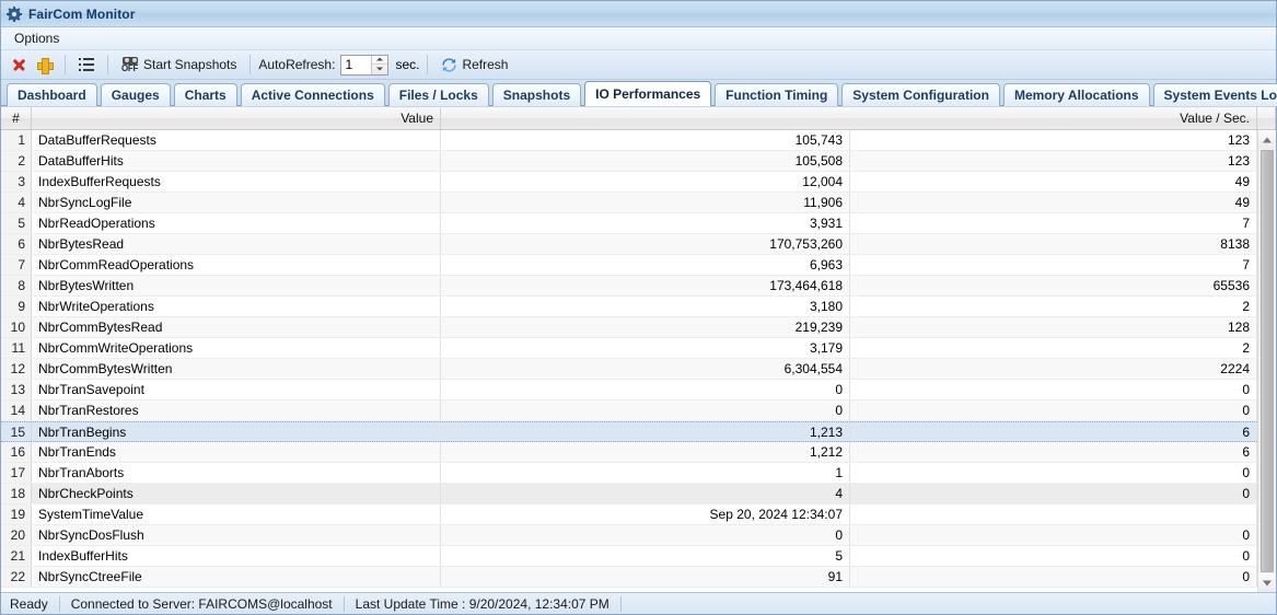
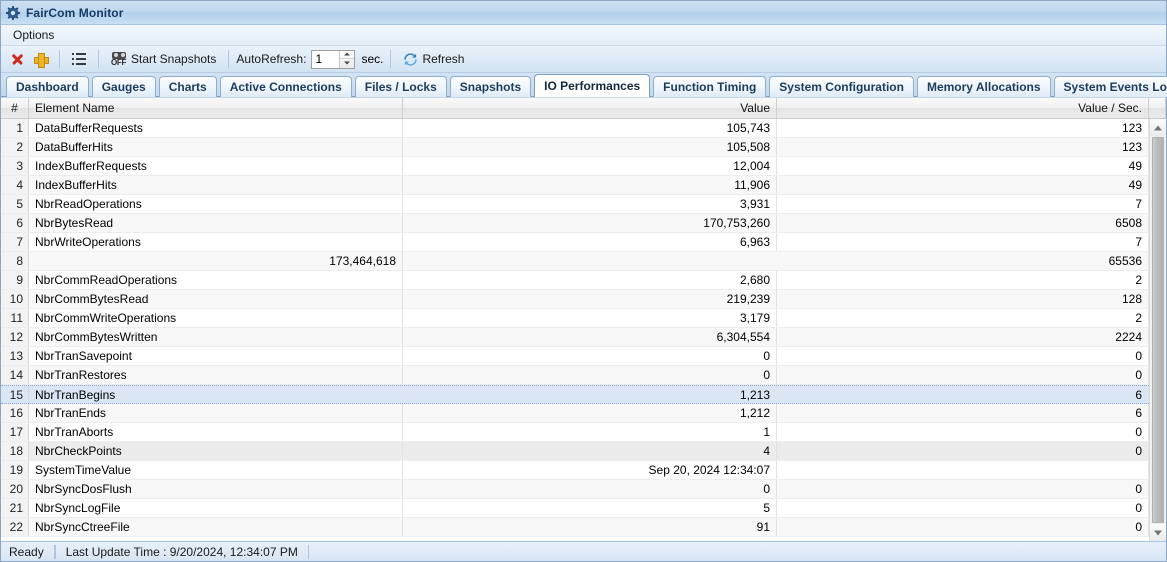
  FairCom Monitor
  Options
  OFF
  Start Snapshots
  AutoRefresh:
  1
  sec.
  Refresh
  Dashboard
  Gauges
  Charts
  Active Connections
  Files / Locks
  Snapshots
  IO Performances
  Function Timing
  System Configuration
  Memory Allocations
  System Events Lo
  #
+ Element Name
  Value
  Value / Sec.
  1
  DataBufferRequests
  105,743
  123
  2
  DataBufferHits
  105,508
  123
  3
  IndexBufferRequests
  12,004
  49
  4
- NbrSyncLogFile
+ IndexBufferHits
  11,906
  49
  5
  NbrReadOperations
  3,931
  7
  6
  NbrBytesRead
  170,753,260
- 8138
+ 6508
  7
- NbrCommReadOperations
+ NbrWriteOperations
  6,963
  7
  8
- NbrBytesWritten
  173,464,618
  65536
  9
- NbrWriteOperations
+ NbrCommReadOperations
- 3,180
+ 2,680
  2
  10
  NbrCommBytesRead
  219,239
  128
  11
  NbrCommWriteOperations
  3,179
  2
  12
  NbrCommBytesWritten
  6,304,554
  2224
  13
  NbrTranSavepoint
  0
  0
  14
  NbrTranRestores
  0
  0
  15
  NbrTranBegins
  1,213
  6
  16
  NbrTranEnds
  1,212
  6
  17
  NbrTranAborts
  1
  0
  18
  NbrCheckPoints
  4
  0
  19
  SystemTimeValue
  Sep 20, 2024 12:34:07
  20
  NbrSyncDosFlush
  0
  0
  21
- IndexBufferHits
+ NbrSyncLogFile
  5
  0
  22
  NbrSyncCtreeFile
  91
  0
  Ready
- Connected to Server: FAIRCOMS@localhost
  Last Update Time : 9/20/2024, 12:34:07 PM
